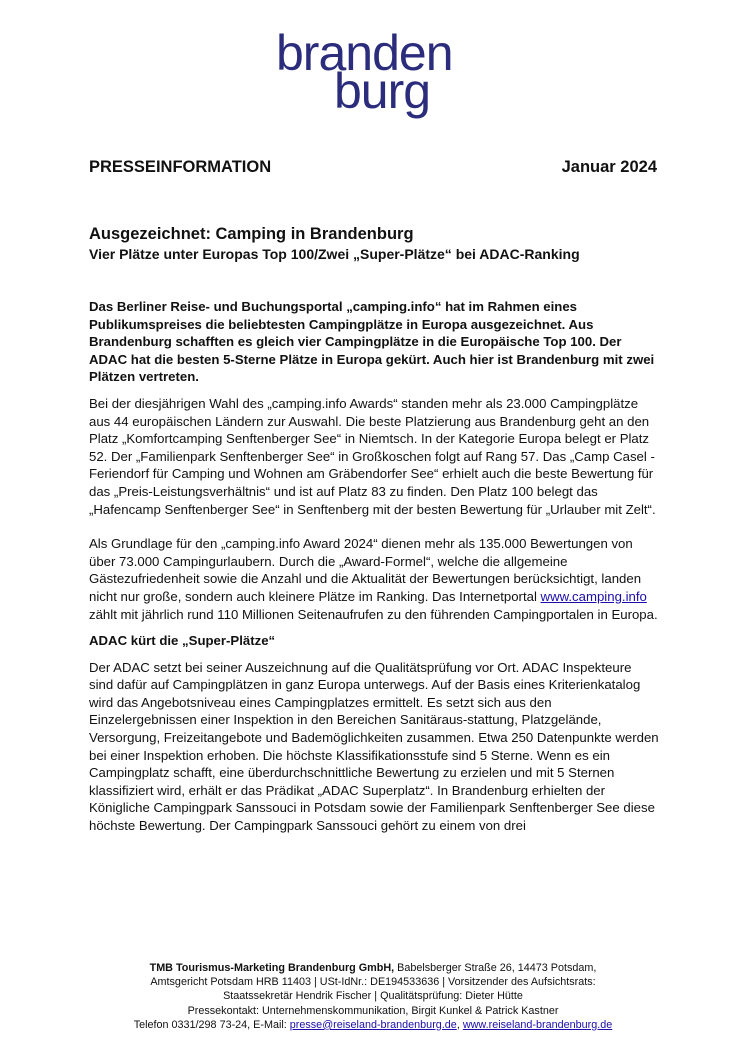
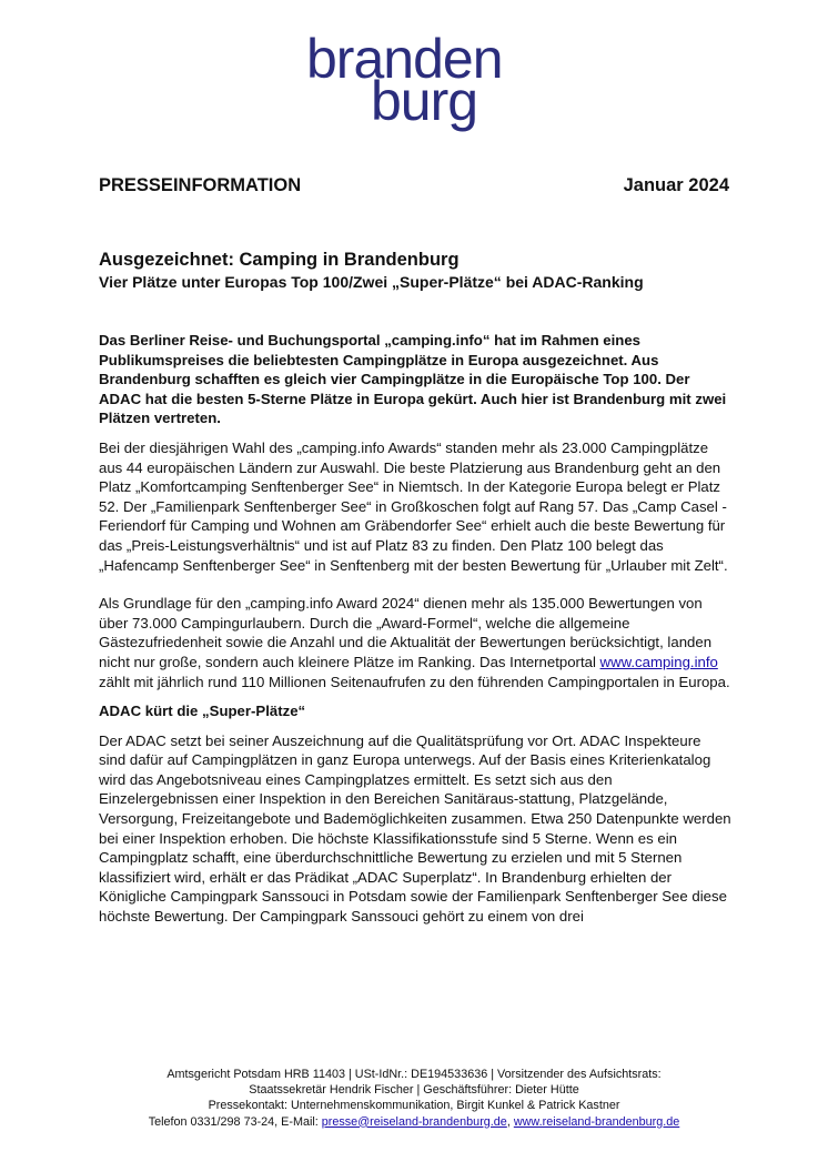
  branden
  burg
  PRESSEINFORMATION
  Januar 2024
  Ausgezeichnet: Camping in Brandenburg
  Vier Plätze unter Europas Top 100/Zwei „Super-Plätze“ bei ADAC-Ranking
  Das Berliner Reise- und Buchungsportal „camping.info“ hat im Rahmen eines Publikumspreises die beliebtesten Campingplätze in Europa ausgezeichnet. Aus Brandenburg schafften es gleich vier Campingplätze in die Europäische Top 100. Der ADAC hat die besten 5-Sterne Plätze in Europa gekürt. Auch hier ist Brandenburg mit zwei Plätzen vertreten.
  Bei der diesjährigen Wahl des „camping.info Awards“ standen mehr als 23.000 Campingplätze aus 44 europäischen Ländern zur Auswahl. Die beste Platzierung aus Brandenburg geht an den Platz „Komfortcamping Senftenberger See“ in Niemtsch. In der Kategorie Europa belegt er Platz 52. Der „Familienpark Senftenberger See“ in Großkoschen folgt auf Rang 57. Das „Camp Casel -Feriendorf für Camping und Wohnen am Gräbendorfer See“ erhielt auch die beste Bewertung für das „Preis-Leistungsverhältnis“ und ist auf Platz 83 zu finden. Den Platz 100 belegt das „Hafencamp Senftenberger See“ in Senftenberg mit der besten Bewertung für „Urlauber mit Zelt“.
  Als Grundlage für den „camping.info Award 2024“ dienen mehr als 135.000 Bewertungen von über 73.000 Campingurlaubern. Durch die „Award-Formel“, welche die allgemeine Gästezufriedenheit sowie die Anzahl und die Aktualität der Bewertungen berücksichtigt, landen nicht nur große, sondern auch kleinere Plätze im Ranking. Das Internetportal www.camping.info zählt mit jährlich rund 110 Millionen Seitenaufrufen zu den führenden Campingportalen in Europa.
  ADAC kürt die „Super-Plätze“
  Der ADAC setzt bei seiner Auszeichnung auf die Qualitätsprüfung vor Ort. ADAC Inspekteure sind dafür auf Campingplätzen in ganz Europa unterwegs. Auf der Basis eines Kriterienkatalog wird das Angebotsniveau eines Campingplatzes ermittelt. Es setzt sich aus den Einzelergebnissen einer Inspektion in den Bereichen Sanitäraus-stattung, Platzgelände, Versorgung, Freizeitangebote und Bademöglichkeiten zusammen. Etwa 250 Datenpunkte werden bei einer Inspektion erhoben. Die höchste Klassifikationsstufe sind 5 Sterne. Wenn es ein Campingplatz schafft, eine überdurchschnittliche Bewertung zu erzielen und mit 5 Sternen klassifiziert wird, erhält er das Prädikat „ADAC Superplatz“. In Brandenburg erhielten der Königliche Campingpark Sanssouci in Potsdam sowie der Familienpark Senftenberger See diese höchste Bewertung. Der Campingpark Sanssouci gehört zu einem von drei
- TMB Tourismus-Marketing Brandenburg GmbH, Babelsberger Straße 26, 14473 Potsdam,
  Amtsgericht Potsdam HRB 11403 | USt-IdNr.: DE194533636 | Vorsitzender des Aufsichtsrats:
- Staatssekretär Hendrik Fischer | Qualitätsprüfung: Dieter Hütte
+ Staatssekretär Hendrik Fischer | Geschäftsführer: Dieter Hütte
  Pressekontakt: Unternehmenskommunikation, Birgit Kunkel & Patrick Kastner
  Telefon 0331/298 73-24, E-Mail: presse@reiseland-brandenburg.de, www.reiseland-brandenburg.de
